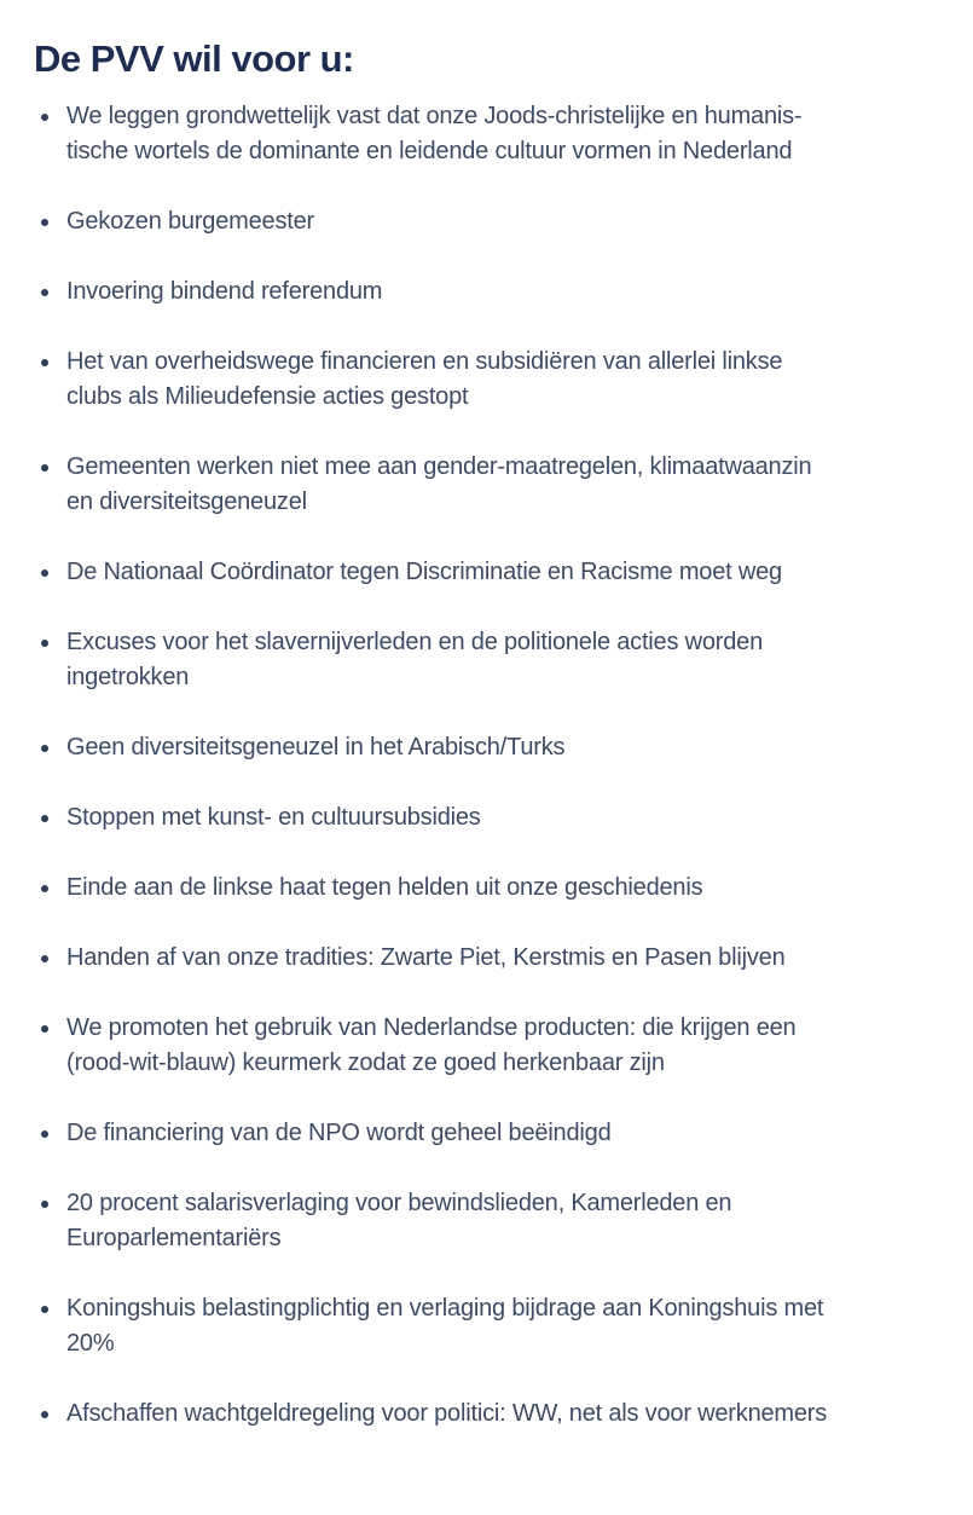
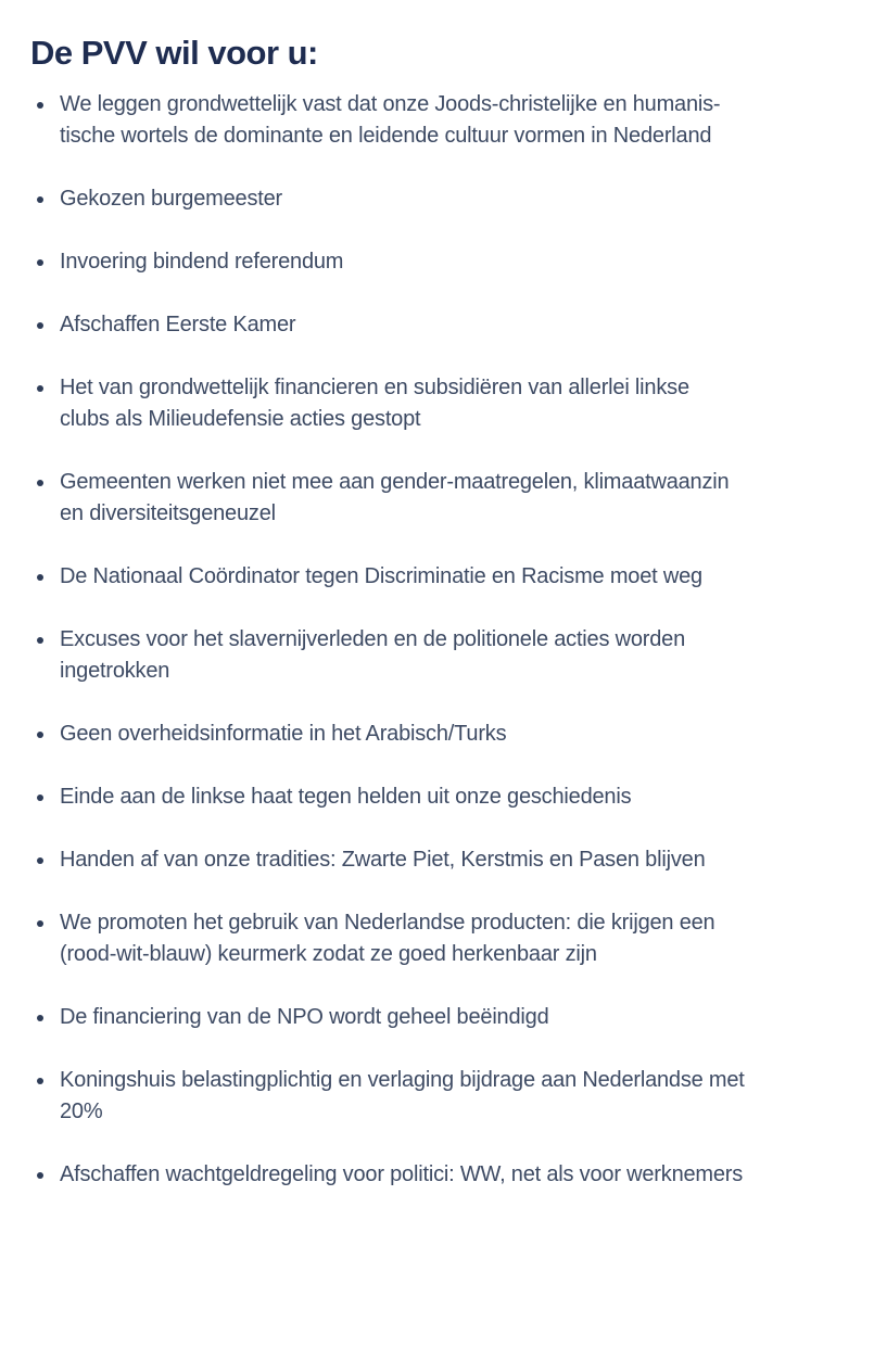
  De PVV wil voor u:
  We leggen grondwettelijk vast dat onze Joods-christelijke en humanis-
  tische wortels de dominante en leidende cultuur vormen in Nederland
  Gekozen burgemeester
  Invoering bindend referendum
+ Afschaffen Eerste Kamer
- Het van overheidswege financieren en subsidiëren van allerlei linkse
+ Het van grondwettelijk financieren en subsidiëren van allerlei linkse
  clubs als Milieudefensie acties gestopt
  Gemeenten werken niet mee aan gender-maatregelen, klimaatwaanzin
  en diversiteitsgeneuzel
  De Nationaal Coördinator tegen Discriminatie en Racisme moet weg
  Excuses voor het slavernijverleden en de politionele acties worden
  ingetrokken
- Geen diversiteitsgeneuzel in het Arabisch/Turks
+ Geen overheidsinformatie in het Arabisch/Turks
- Stoppen met kunst- en cultuursubsidies
  Einde aan de linkse haat tegen helden uit onze geschiedenis
  Handen af van onze tradities: Zwarte Piet, Kerstmis en Pasen blijven
  We promoten het gebruik van Nederlandse producten: die krijgen een
  (rood-wit-blauw) keurmerk zodat ze goed herkenbaar zijn
  De financiering van de NPO wordt geheel beëindigd
- 20 procent salarisverlaging voor bewindslieden, Kamerleden en
- Europarlementariërs
- Koningshuis belastingplichtig en verlaging bijdrage aan Koningshuis met
+ Koningshuis belastingplichtig en verlaging bijdrage aan Nederlandse met
  20%
  Afschaffen wachtgeldregeling voor politici: WW, net als voor werknemers
